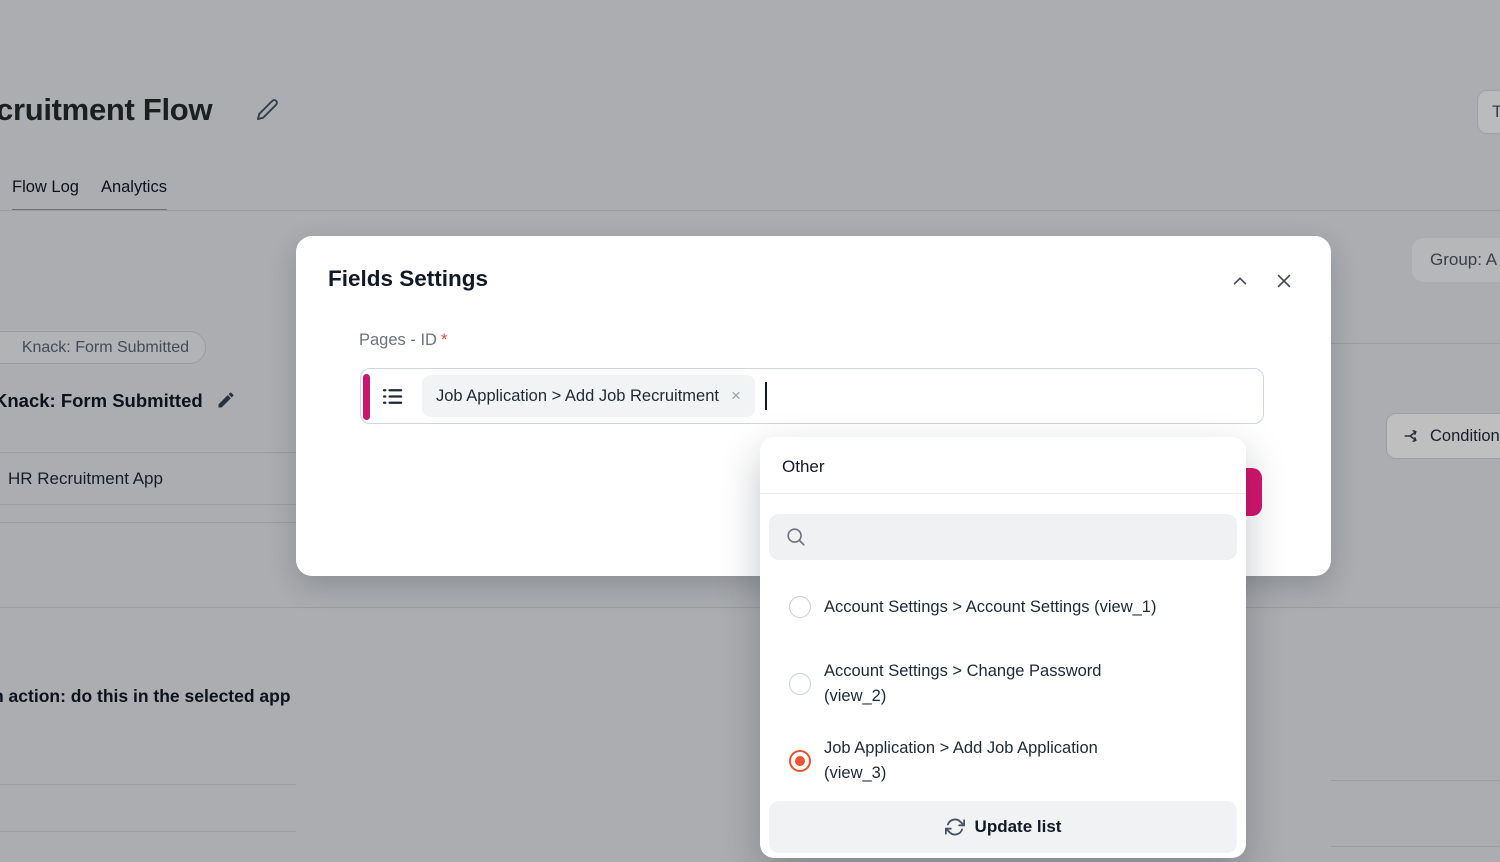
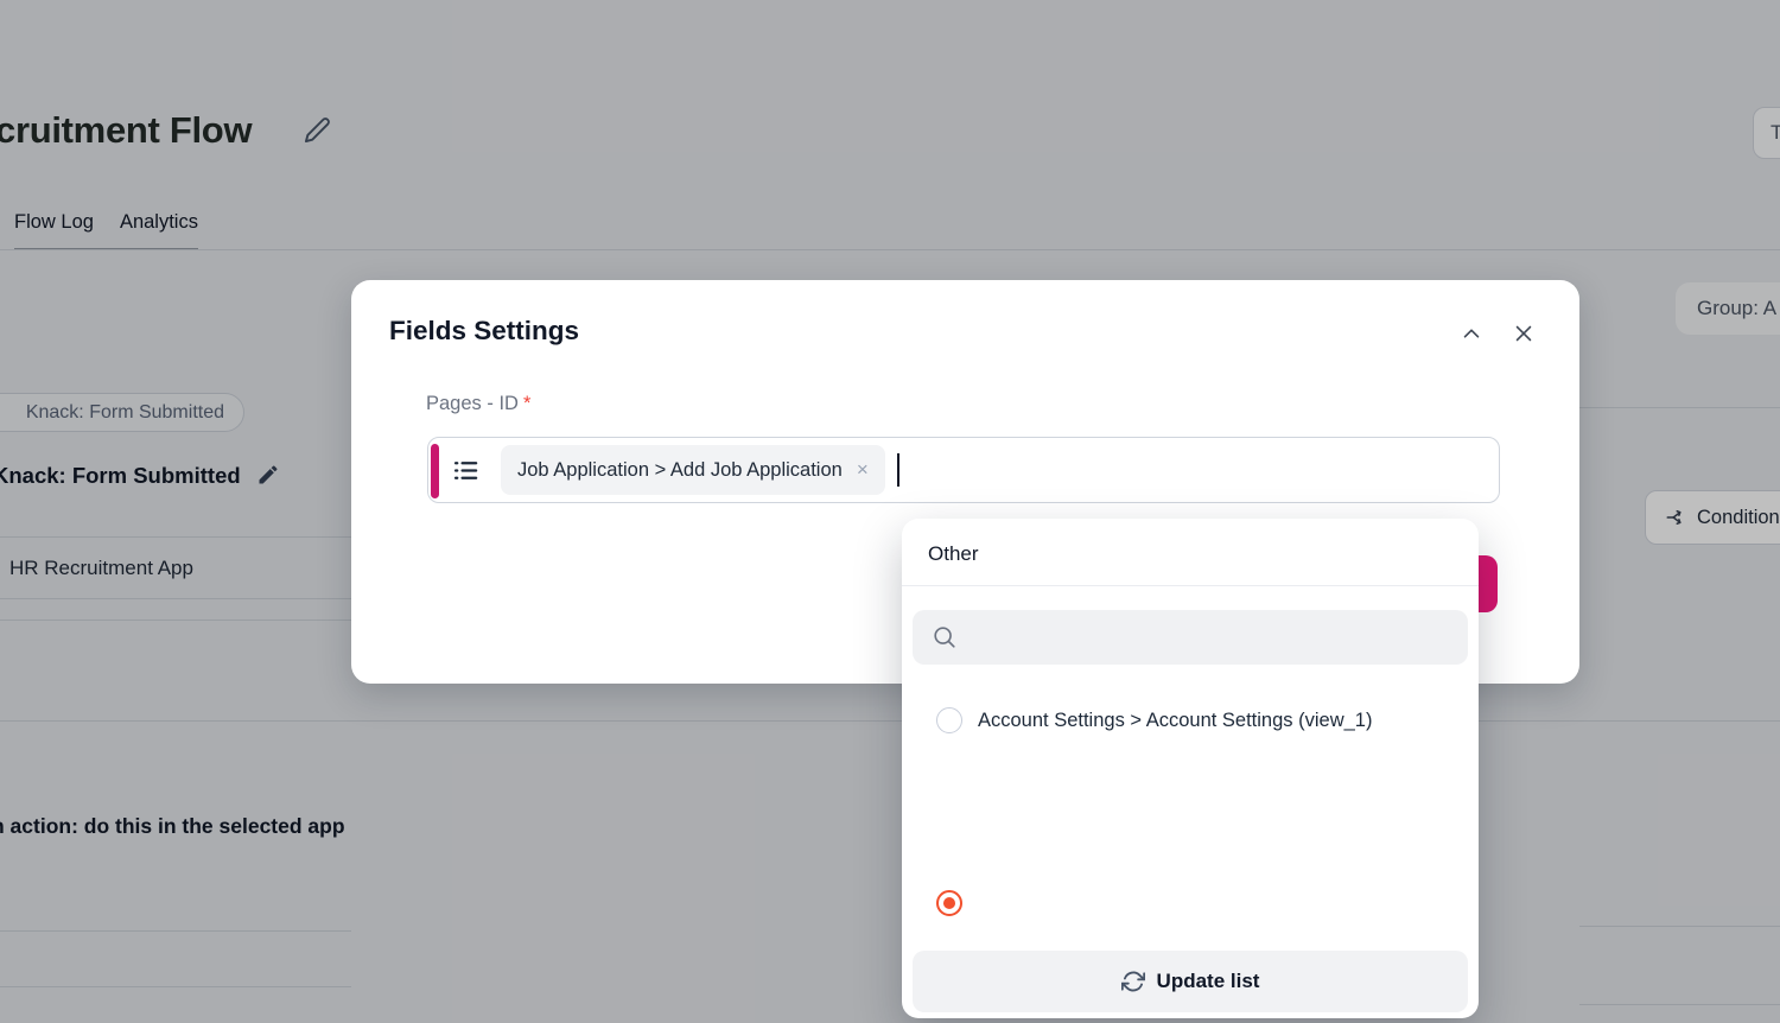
  cruitment Flow
  Flow Log
  Analytics
  Knack: Form Submitted
  Knack: Form Submitted
  HR Recruitment App
  action: do this in the selected app
  Group: A
  Condition
  Fields Settings
  Pages - ID *
- Job Application > Add Job Recruitment
+ Job Application > Add Job Application
  ×
  Other
  Account Settings > Account Settings (view_1)
- Account Settings > Change Password (view_2)
- Job Application > Add Job Application (view_3)
  Update list
